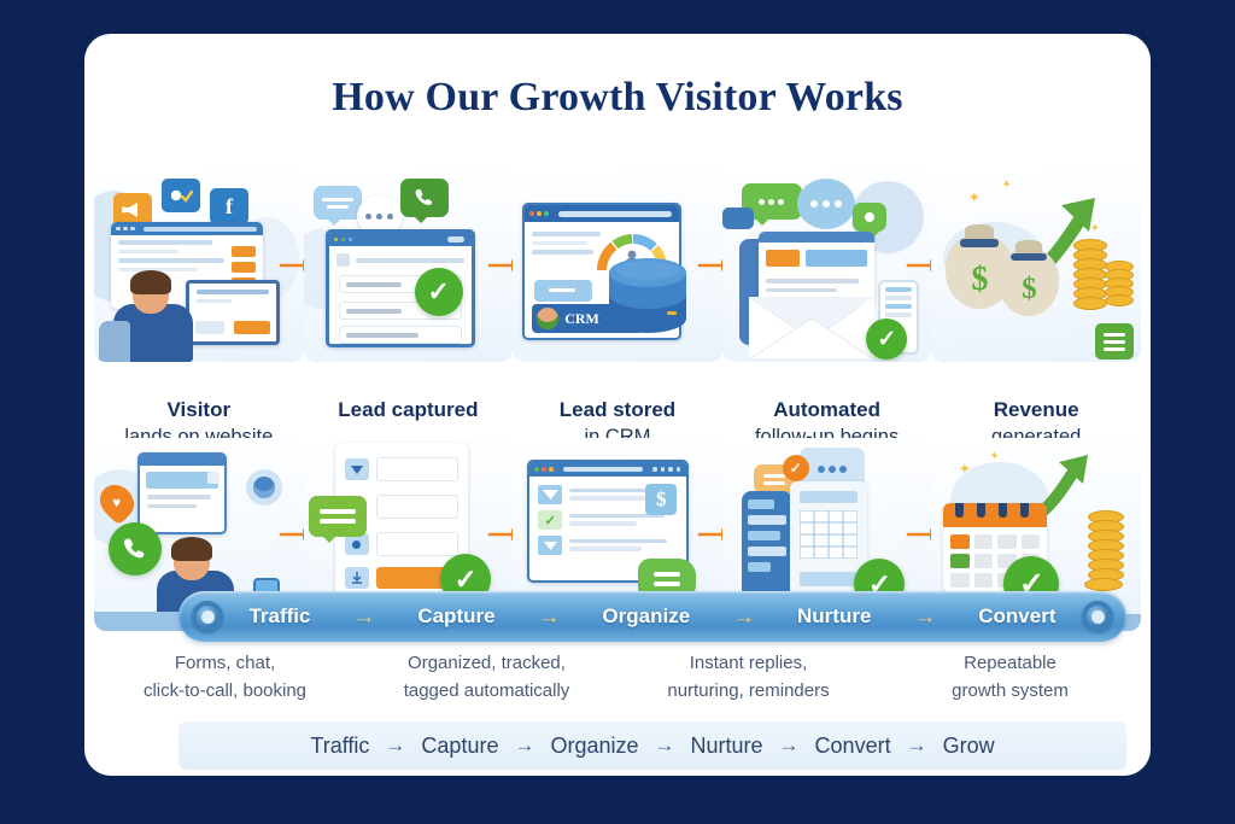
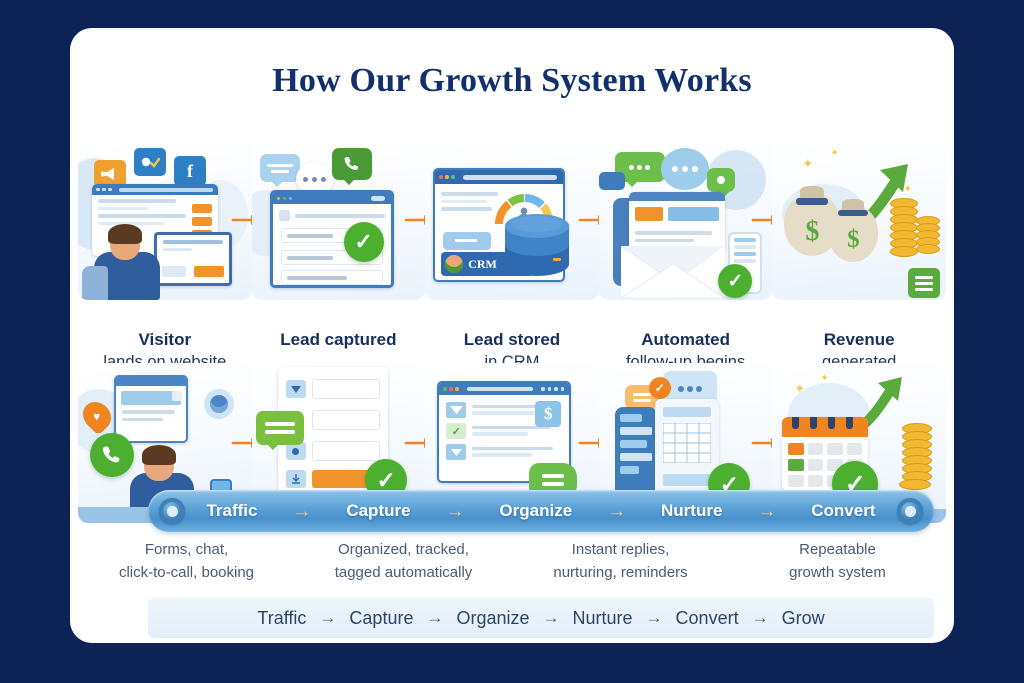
- How Our Growth Visitor Works
+ How Our Growth System Works
  f
  ✓
  CRM
  ✓
  ✦
  ✦
  ✦
  $
  $
  Visitor
  lands on website
  Lead captured
  Lead stored
  in CRM
  Automated
  follow-up begins
  Revenue
  generated
  ✓
  ✓
  $
  ✓
  ✓
  ✦
  ✦
  ✓
  Traffic
  →
  Capture
  →
  Organize
  →
  Nurture
  →
  Convert
  Forms, chat,
  click-to-call, booking
  Organized, tracked,
  tagged automatically
  Instant replies,
  nurturing, reminders
  Repeatable
  growth system
  Traffic
  →
  Capture
  →
  Organize
  →
  Nurture
  →
  Convert
  →
  Grow
